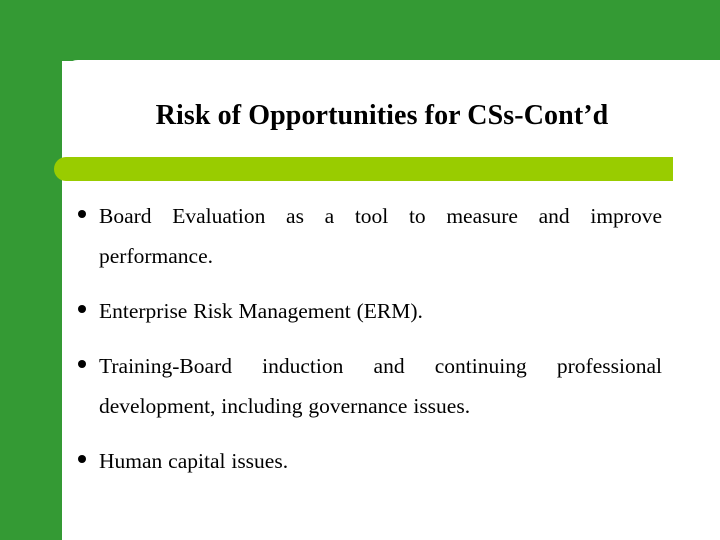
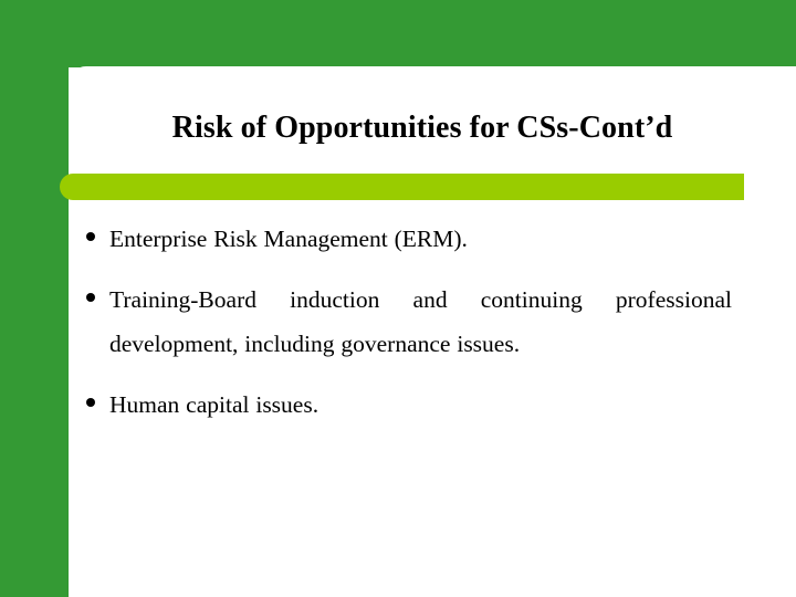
  Risk of Opportunities for CSs-Cont’d
- Board Evaluation as a tool to measure and improve performance.
  Enterprise Risk Management (ERM).
  Training-Board induction and continuing professional development, including governance issues.
  Human capital issues.
